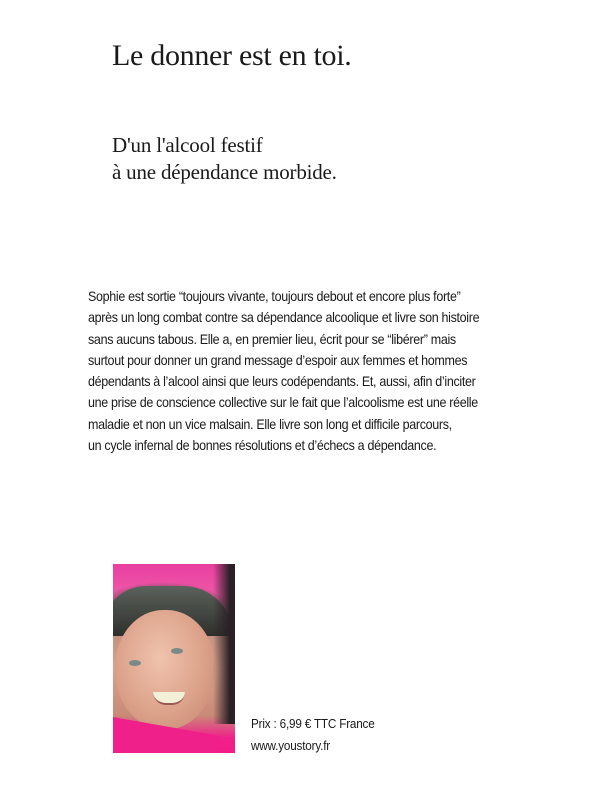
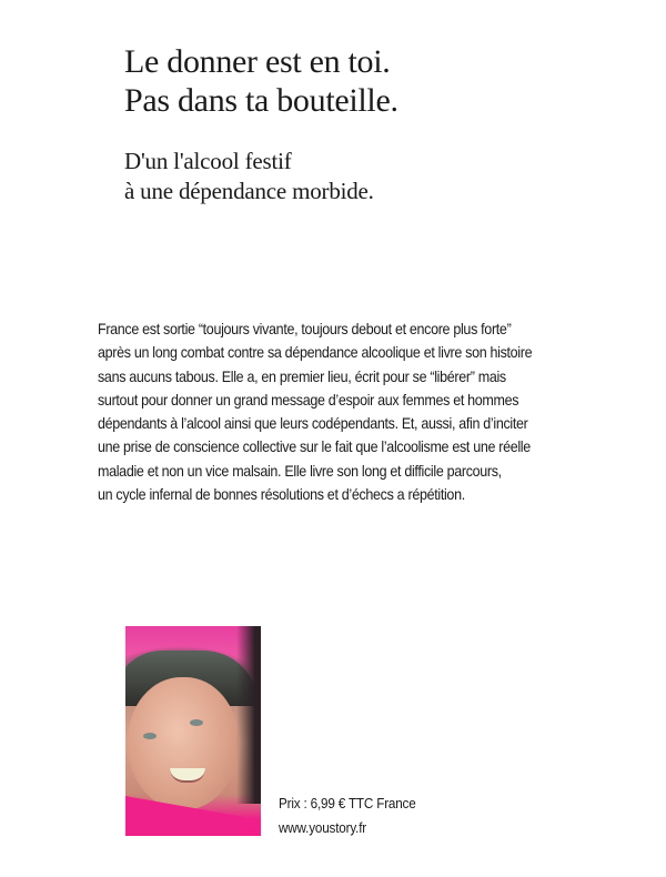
  Le donner est en toi.
+ Pas dans ta bouteille.
  D'un l'alcool festif
  à une dépendance morbide.
- Sophie est sortie “toujours vivante, toujours debout et encore plus forte”
+ France est sortie “toujours vivante, toujours debout et encore plus forte”
  après un long combat contre sa dépendance alcoolique et livre son histoire
  sans aucuns tabous. Elle a, en premier lieu, écrit pour se “libérer” mais
  surtout pour donner un grand message d’espoir aux femmes et hommes
  dépendants à l’alcool ainsi que leurs codépendants. Et, aussi, afin d’inciter
  une prise de conscience collective sur le fait que l’alcoolisme est une réelle
  maladie et non un vice malsain. Elle livre son long et difficile parcours,
- un cycle infernal de bonnes résolutions et d’échecs a dépendance.
+ un cycle infernal de bonnes résolutions et d’échecs a répétition.
  Prix : 6,99 € TTC France
  www.youstory.fr
